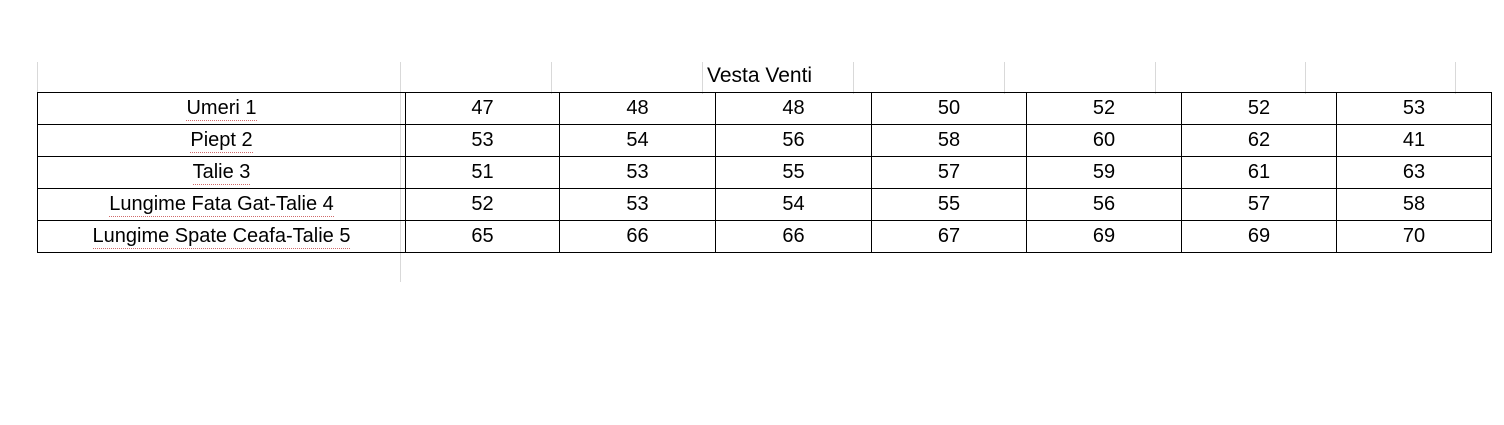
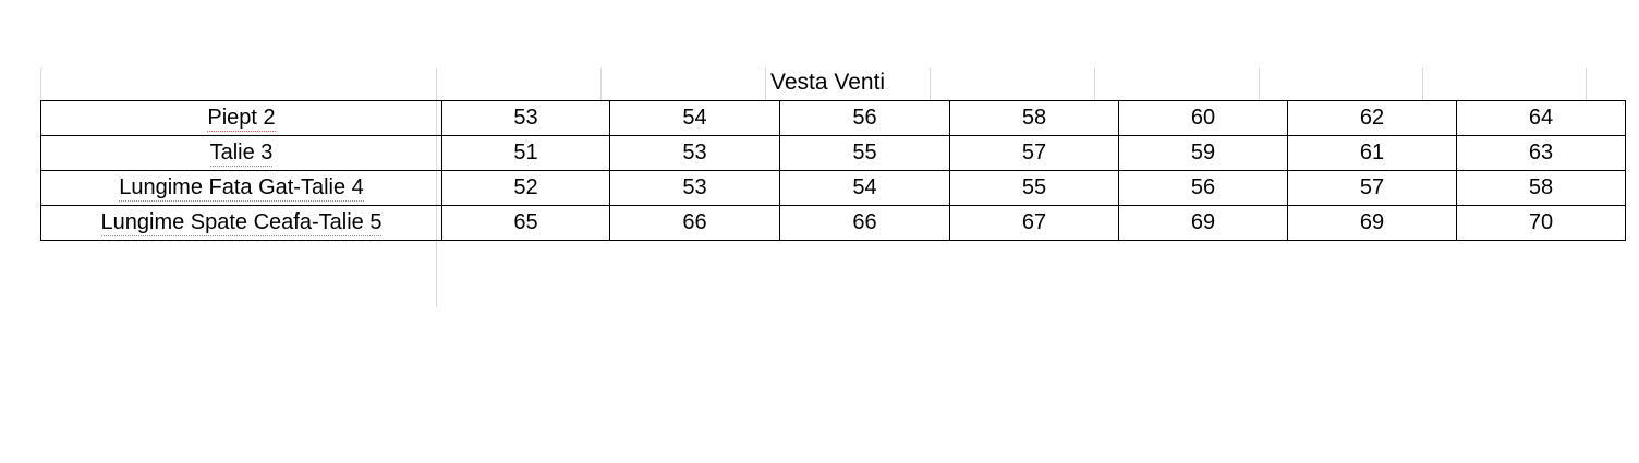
  Vesta Venti
- Umeri 1	47	48	48	50	52	52	53
- Piept 2	53	54	56	58	60	62	41
+ Piept 2	53	54	56	58	60	62	64
  Talie 3	51	53	55	57	59	61	63
  Lungime Fata Gat-Talie 4	52	53	54	55	56	57	58
  Lungime Spate Ceafa-Talie 5	65	66	66	67	69	69	70
